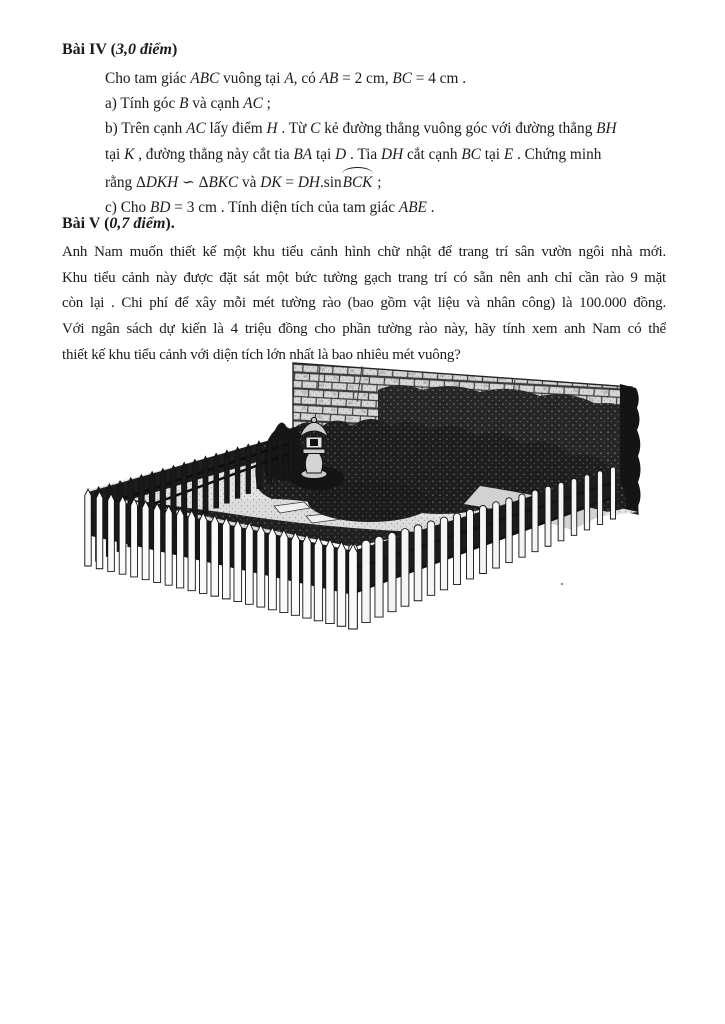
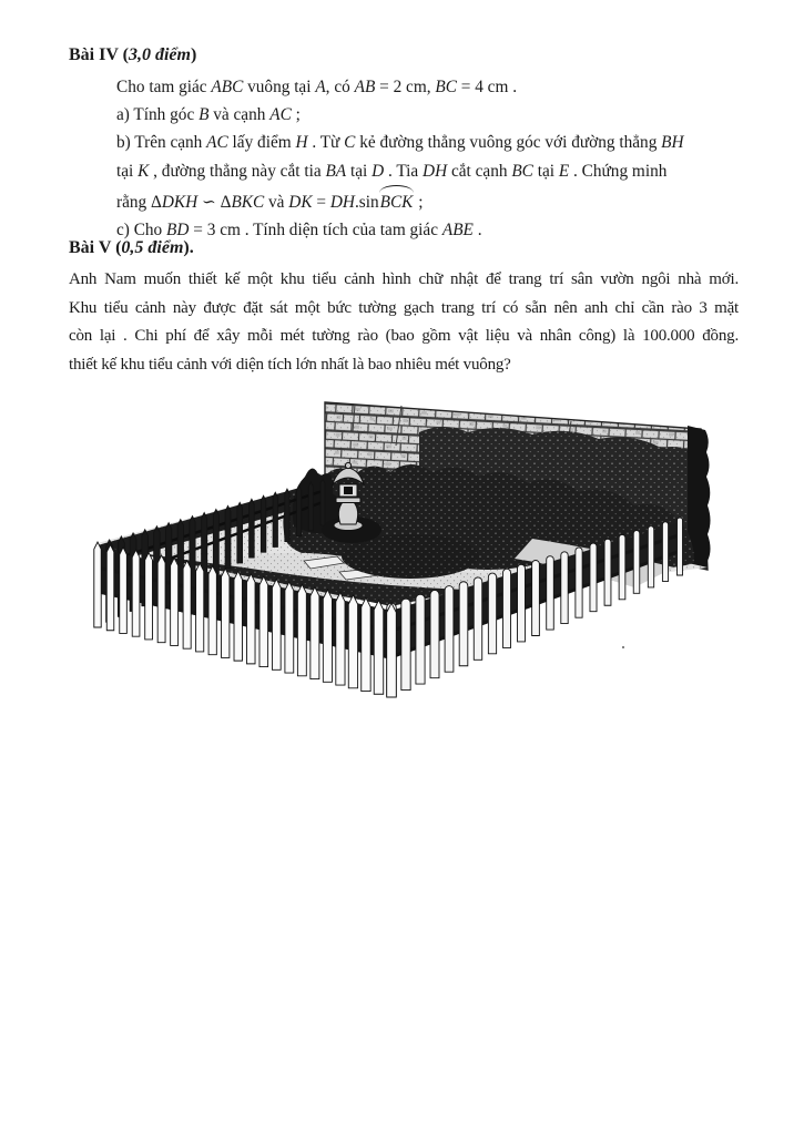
  Bài IV (3,0 điểm)
  Cho tam giác ABC vuông tại A, có AB = 2 cm, BC = 4 cm .
  a) Tính góc B và cạnh AC ;
  b) Trên cạnh AC lấy điểm H . Từ C kẻ đường thẳng vuông góc với đường thẳng BH
  tại K , đường thẳng này cắt tia BA tại D . Tia DH cắt cạnh BC tại E . Chứng minh
  rằng ΔDKH ∽ ΔBKC và DK = DH.sinBCK ;
  c) Cho BD = 3 cm . Tính diện tích của tam giác ABE .
- Bài V (0,7 điểm).
+ Bài V (0,5 điểm).
  Anh Nam muốn thiết kế một khu tiểu cảnh hình chữ nhật để trang trí sân vườn ngôi nhà mới.
- Khu tiểu cảnh này được đặt sát một bức tường gạch trang trí có sẵn nên anh chỉ cần rào 9 mặt
+ Khu tiểu cảnh này được đặt sát một bức tường gạch trang trí có sẵn nên anh chỉ cần rào 3 mặt
  còn lại . Chi phí để xây mỗi mét tường rào (bao gồm vật liệu và nhân công) là 100.000 đồng.
- Với ngân sách dự kiến là 4 triệu đồng cho phần tường rào này, hãy tính xem anh Nam có thể
  thiết kế khu tiểu cảnh với diện tích lớn nhất là bao nhiêu mét vuông?
